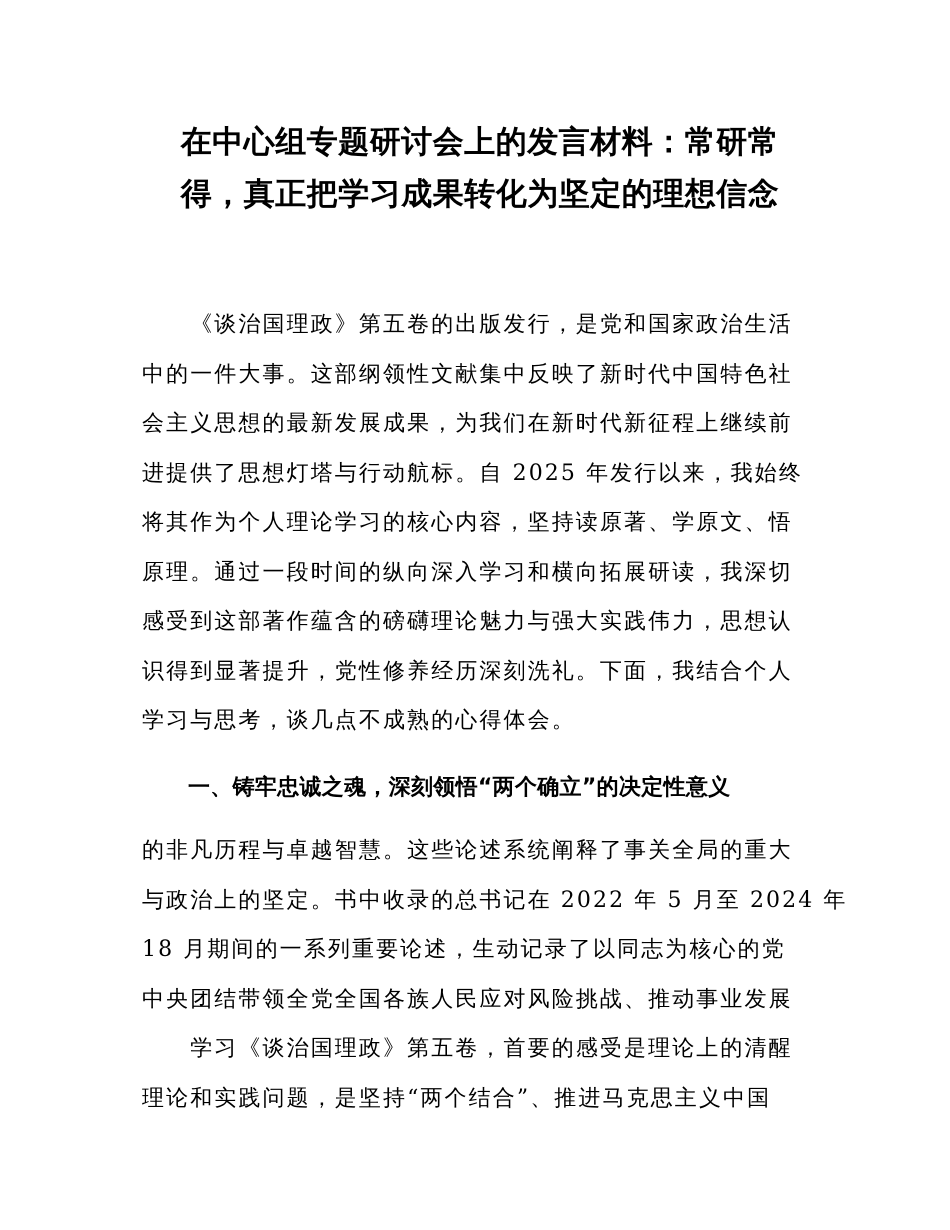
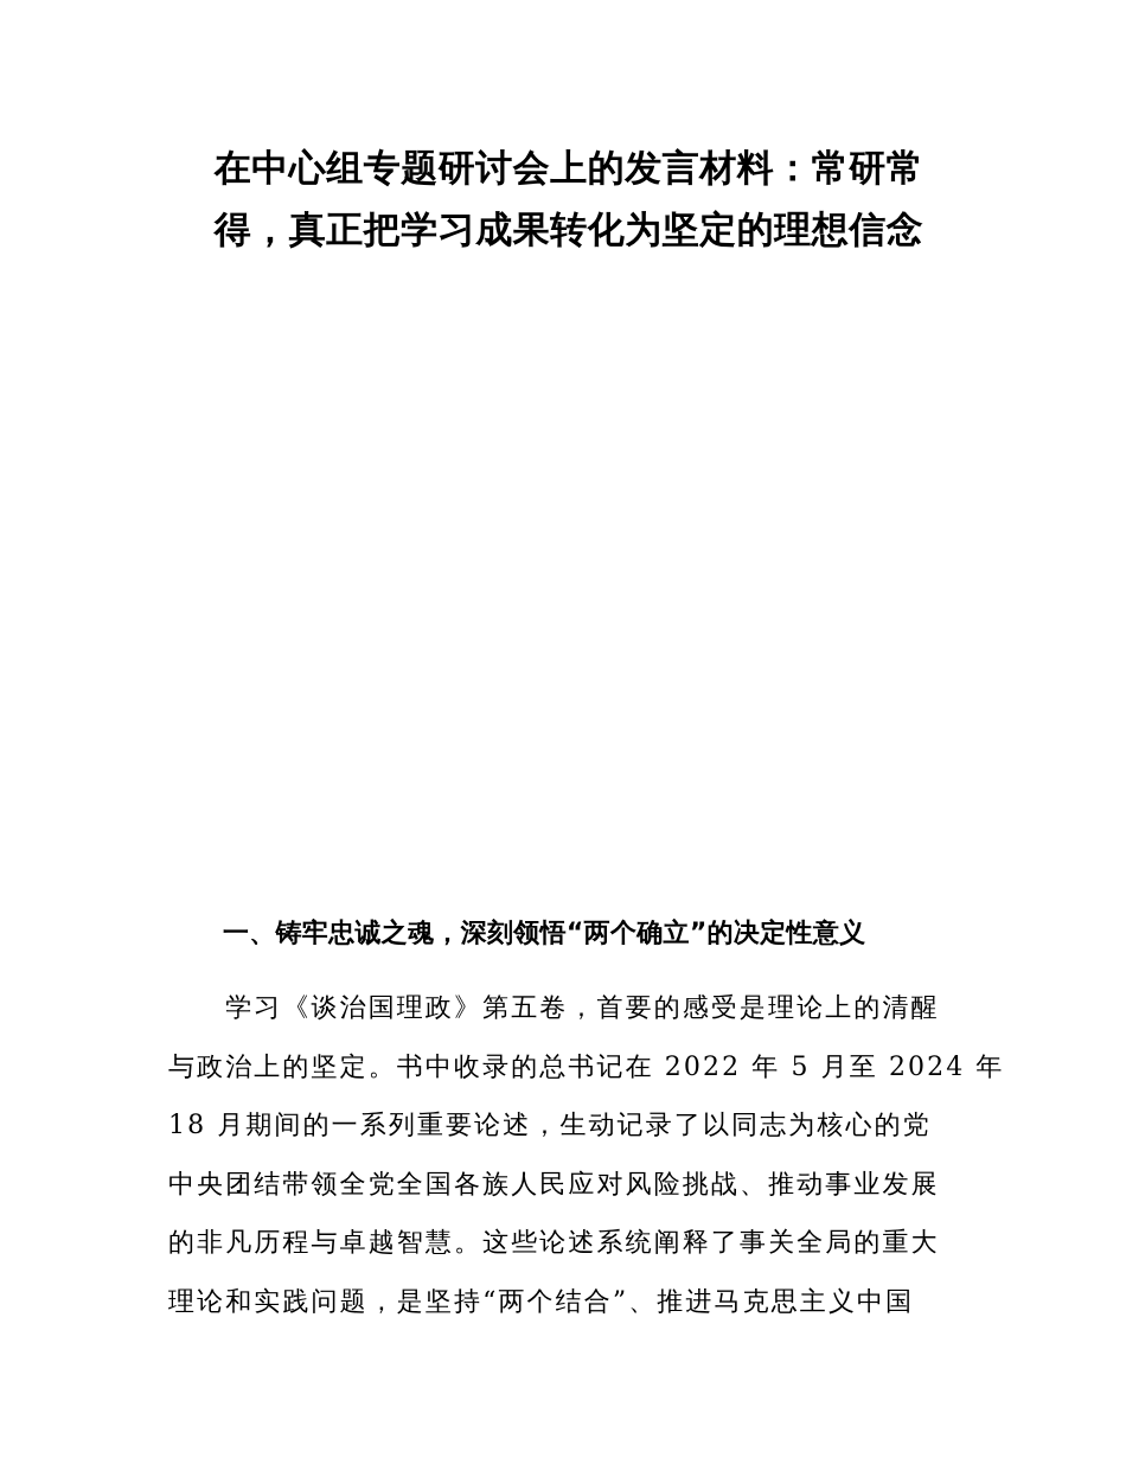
  在中心组专题研讨会上的发言材料：常研常
  得，真正把学习成果转化为坚定的理想信念
- 《谈治国理政》第五卷的出版发行，是党和国家政治生活
- 中的一件大事。这部纲领性文献集中反映了新时代中国特色社
- 会主义思想的最新发展成果，为我们在新时代新征程上继续前
- 进提供了思想灯塔与行动航标。自 2025 年发行以来，我始终
- 将其作为个人理论学习的核心内容，坚持读原著、学原文、悟
- 原理。通过一段时间的纵向深入学习和横向拓展研读，我深切
- 感受到这部著作蕴含的磅礴理论魅力与强大实践伟力，思想认
- 识得到显著提升，党性修养经历深刻洗礼。下面，我结合个人
- 学习与思考，谈几点不成熟的心得体会。
  一、铸牢忠诚之魂，深刻领悟“两个确立”的决定性意义
- 的非凡历程与卓越智慧。这些论述系统阐释了事关全局的重大
+ 学习《谈治国理政》第五卷，首要的感受是理论上的清醒
  与政治上的坚定。书中收录的总书记在 2022 年 5 月至 2024 年
  18 月期间的一系列重要论述，生动记录了以同志为核心的党
  中央团结带领全党全国各族人民应对风险挑战、推动事业发展
- 学习《谈治国理政》第五卷，首要的感受是理论上的清醒
+ 的非凡历程与卓越智慧。这些论述系统阐释了事关全局的重大
  理论和实践问题，是坚持“两个结合”、推进马克思主义中国
